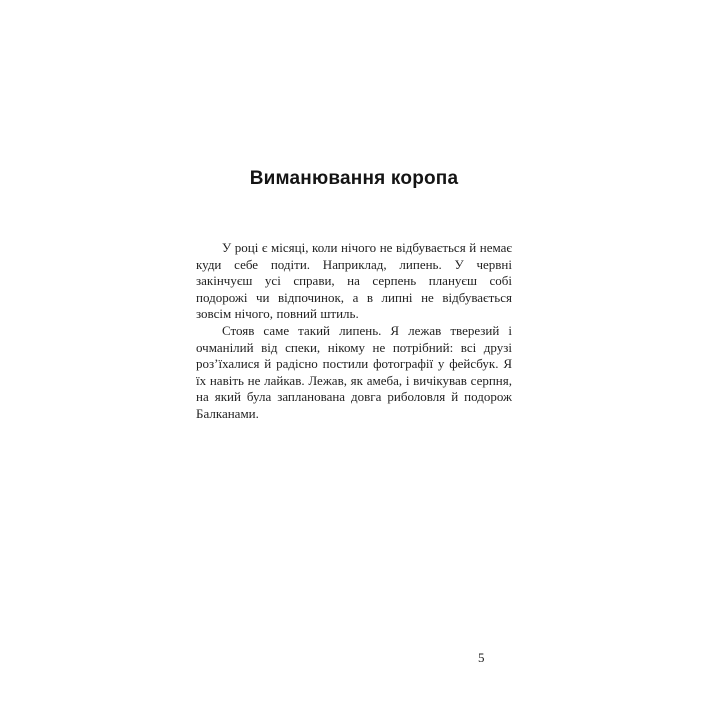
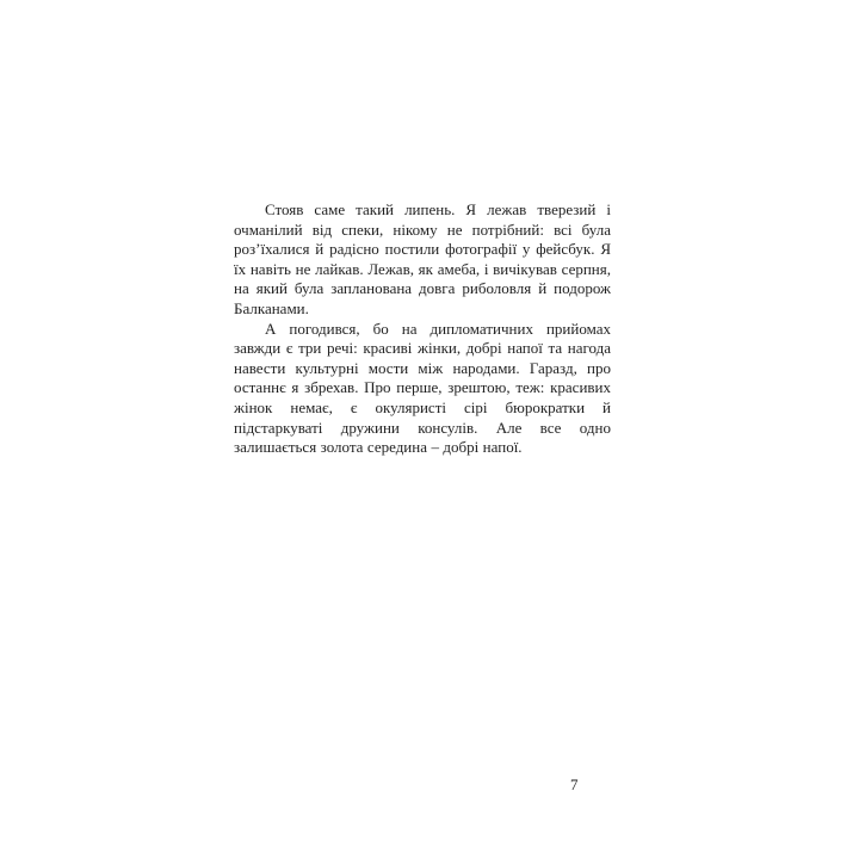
- Виманювання коропа
- У році є місяці, коли нічого не відбувається й немає куди себе подіти. Наприклад, липень. У червні закінчуєш усі справи, на серпень плануєш собі подорожі чи відпочинок, а в липні не відбувається зовсім нічого, повний штиль.
- Стояв саме такий липень. Я лежав тверезий і очманілий від спеки, нікому не потрібний: всі друзі роз’їхалися й радісно постили фотографії у фейсбук. Я їх навіть не лайкав. Лежав, як амеба, і вичікував серпня, на який була запланована довга риболовля й подорож Балканами.
+ Стояв саме такий липень. Я лежав тверезий і очманілий від спеки, нікому не потрібний: всі була роз’їхалися й радісно постили фотографії у фейсбук. Я їх навіть не лайкав. Лежав, як амеба, і вичікував серпня, на який була запланована довга риболовля й подорож Балканами.
+ А погодився, бо на дипломатичних прийомах завжди є три речі: красиві жінки, добрі напої та нагода навести культурні мости між народами. Гаразд, про останнє я збрехав. Про перше, зрештою, теж: красивих жінок немає, є окуляристі сірі бюрократки й підстаркуваті дружини консулів. Але все одно залишається золота середина – добрі напої.
- 5
+ 7
